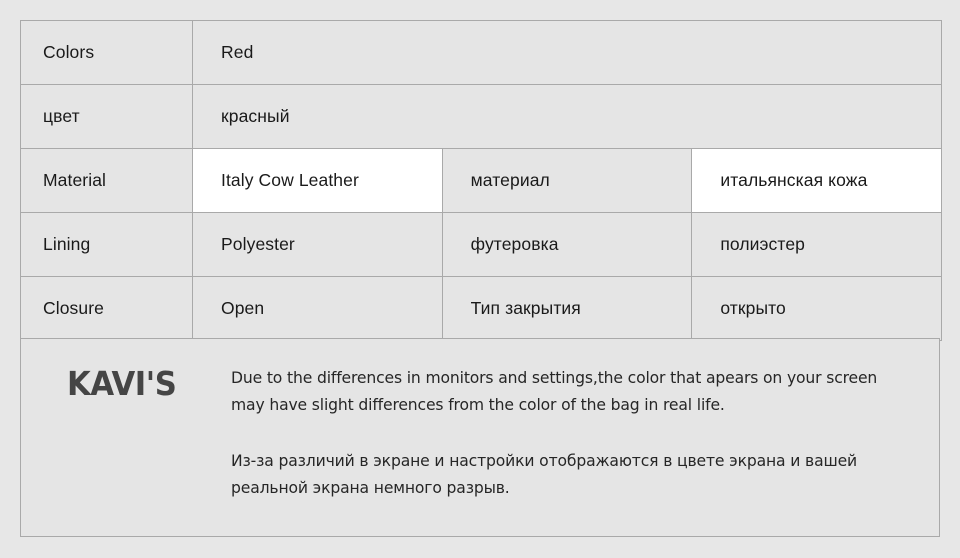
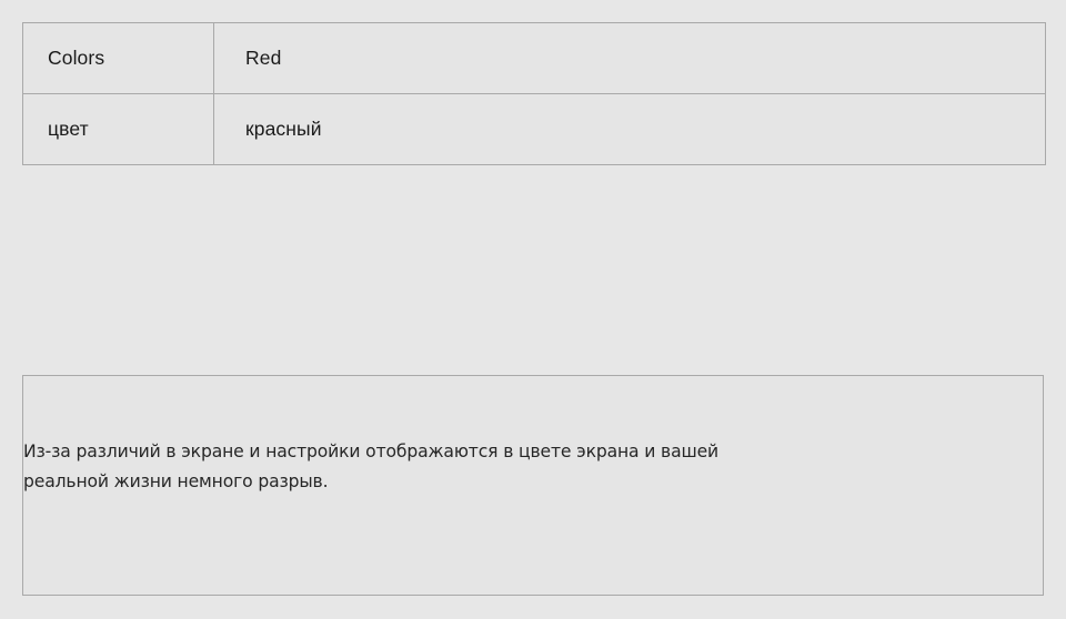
  Colors	Red
  цвет	красный
- Material	Italy Cow Leather	материал	итальянская кожа
- Lining	Polyester	футеровка	полиэстер
- Closure	Open	Тип закрытия	открыто
- KAVI'S
- Due to the differences in monitors and settings,the color that apears on your screen may have slight differences from the color of the bag in real life.
- Из-за различий в экране и настройки отображаются в цвете экрана и вашей реальной экрана немного разрыв.
+ Из-за различий в экране и настройки отображаются в цвете экрана и вашей реальной жизни немного разрыв.
